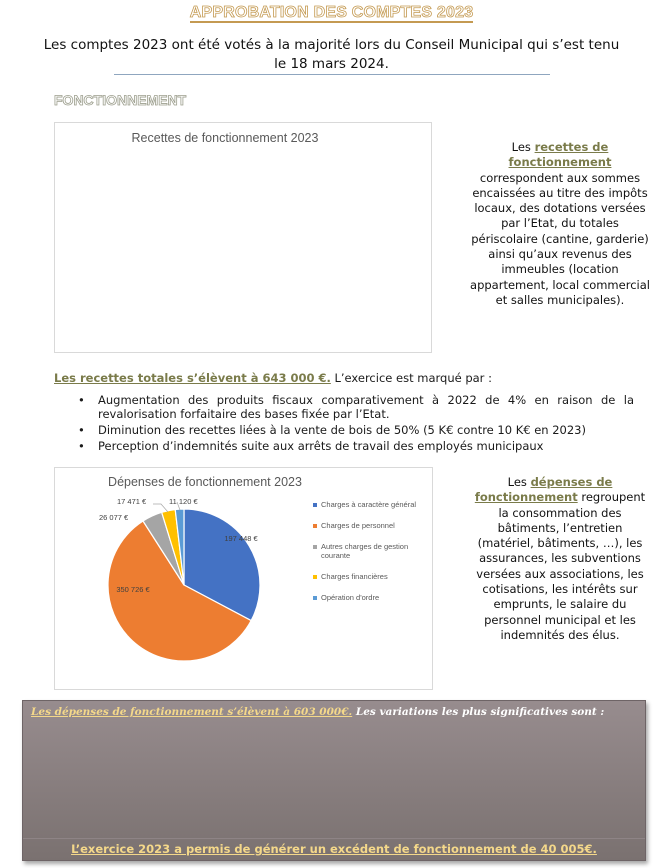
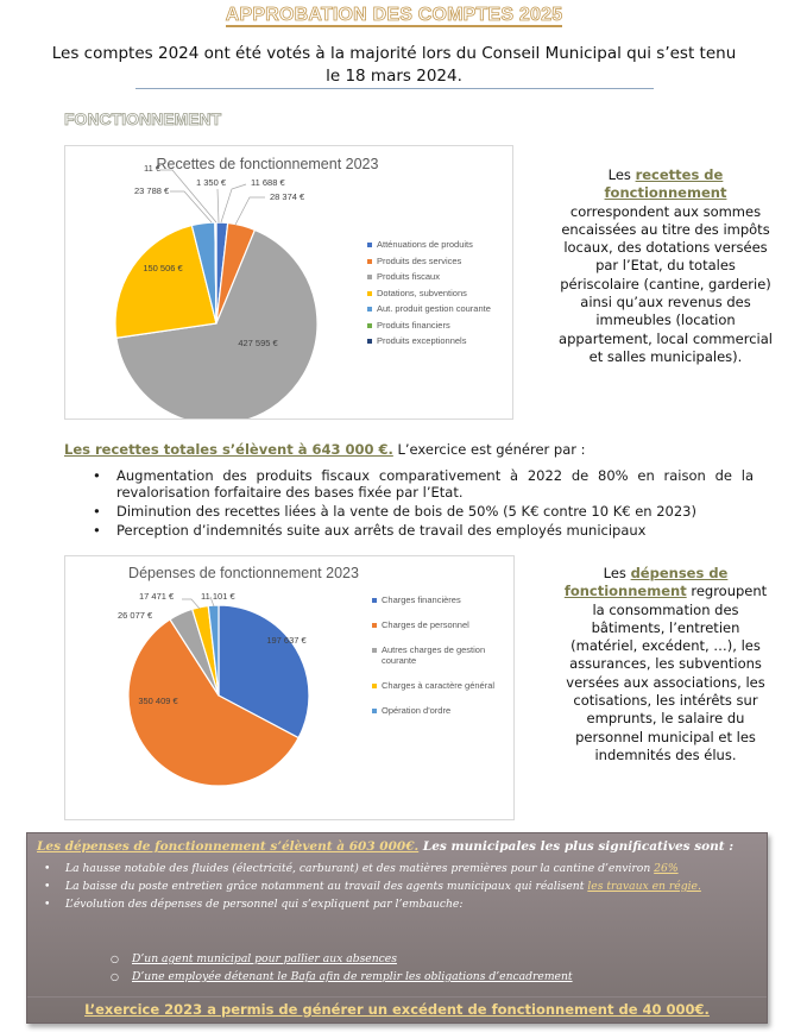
- APPROBATION DES COMPTES 2023
+ APPROBATION DES COMPTES 2025
- Les comptes 2023 ont été votés à la majorité lors du Conseil Municipal qui s’est tenu le 18 mars 2024.
+ Les comptes 2024 ont été votés à la majorité lors du Conseil Municipal qui s’est tenu le 18 mars 2024.
  FONCTIONNEMENT
  Recettes de fonctionnement 2023
+ 11 688 €
+ 28 374 €
+ 427 595 €
+ 150 506 €
+ 23 788 €
+ 11 €
+ 1 350 €
+ Atténuations de produits
+ Produits des services
+ Produits fiscaux
+ Dotations, subventions
+ Aut. produit gestion courante
+ Produits financiers
+ Produits exceptionnels
  Les recettes de fonctionnement correspondent aux sommes encaissées au titre des impôts locaux, des dotations versées par l’Etat, du totales périscolaire (cantine, garderie) ainsi qu’aux revenus des immeubles (location appartement, local commercial et salles municipales).
- Les recettes totales s’élèvent à 643 000 €. L’exercice est marqué par :
+ Les recettes totales s’élèvent à 643 000 €. L’exercice est générer par :
- Augmentation des produits fiscaux comparativement à 2022 de 4% en raison de la revalorisation forfaitaire des bases fixée par l’Etat.
+ Augmentation des produits fiscaux comparativement à 2022 de 80% en raison de la revalorisation forfaitaire des bases fixée par l’Etat.
  Diminution des recettes liées à la vente de bois de 50% (5 K€ contre 10 K€ en 2023)
  Perception d’indemnités suite aux arrêts de travail des employés municipaux
  Dépenses de fonctionnement 2023
- 197 448 €
+ 197 637 €
- 350 726 €
+ 350 409 €
  26 077 €
  17 471 €
- 11 120 €
+ 11 101 €
- Charges à caractère général
+ Charges financières
  Charges de personnel
  Autres charges de gestion courante
- Charges financières
+ Charges à caractère général
  Opération d'ordre
- Les dépenses de fonctionnement regroupent la consommation des bâtiments, l’entretien (matériel, bâtiments, …), les assurances, les subventions versées aux associations, les cotisations, les intérêts sur emprunts, le salaire du personnel municipal et les indemnités des élus.
+ Les dépenses de fonctionnement regroupent la consommation des bâtiments, l’entretien (matériel, excédent, …), les assurances, les subventions versées aux associations, les cotisations, les intérêts sur emprunts, le salaire du personnel municipal et les indemnités des élus.
- Les dépenses de fonctionnement s’élèvent à 603 000€. Les variations les plus significatives sont :
+ Les dépenses de fonctionnement s’élèvent à 603 000€. Les municipales les plus significatives sont :
+ La hausse notable des fluides (électricité, carburant) et des matières premières pour la cantine d’environ 26%
+ La baisse du poste entretien grâce notamment au travail des agents municipaux qui réalisent les travaux en régie.
+ L’évolution des dépenses de personnel qui s’expliquent par l’embauche:
+ D’un agent municipal pour pallier aux absences
+ D’une employée détenant le Bafa afin de remplir les obligations d’encadrement
- L’exercice 2023 a permis de générer un excédent de fonctionnement de 40 005€.
+ L’exercice 2023 a permis de générer un excédent de fonctionnement de 40 000€.
